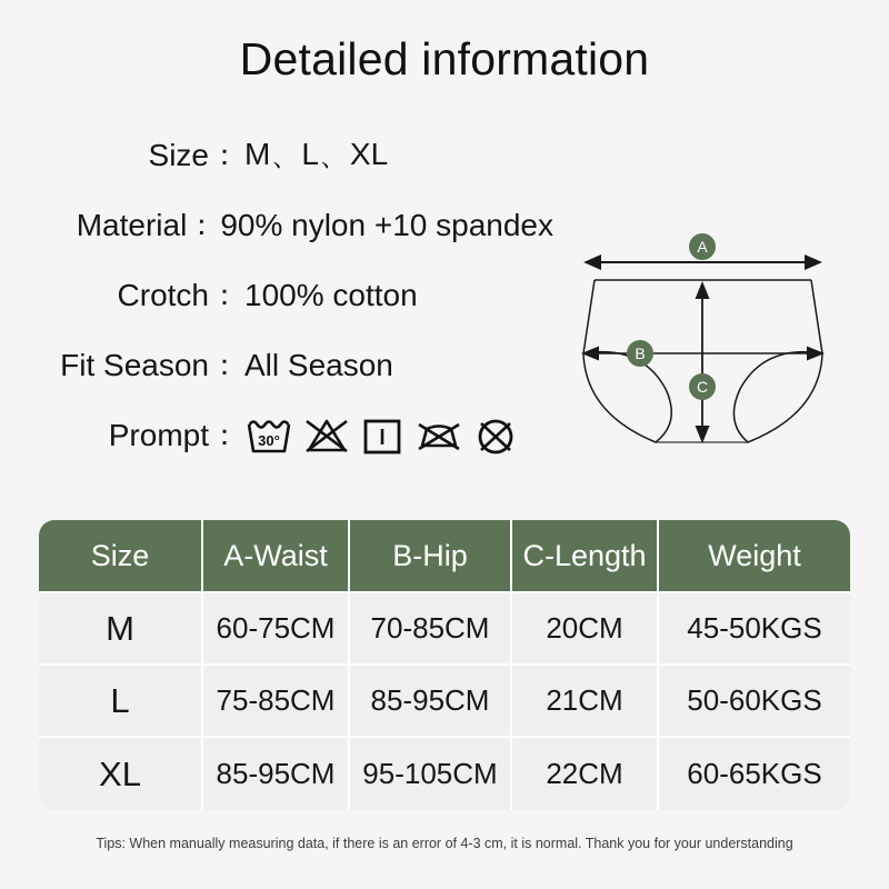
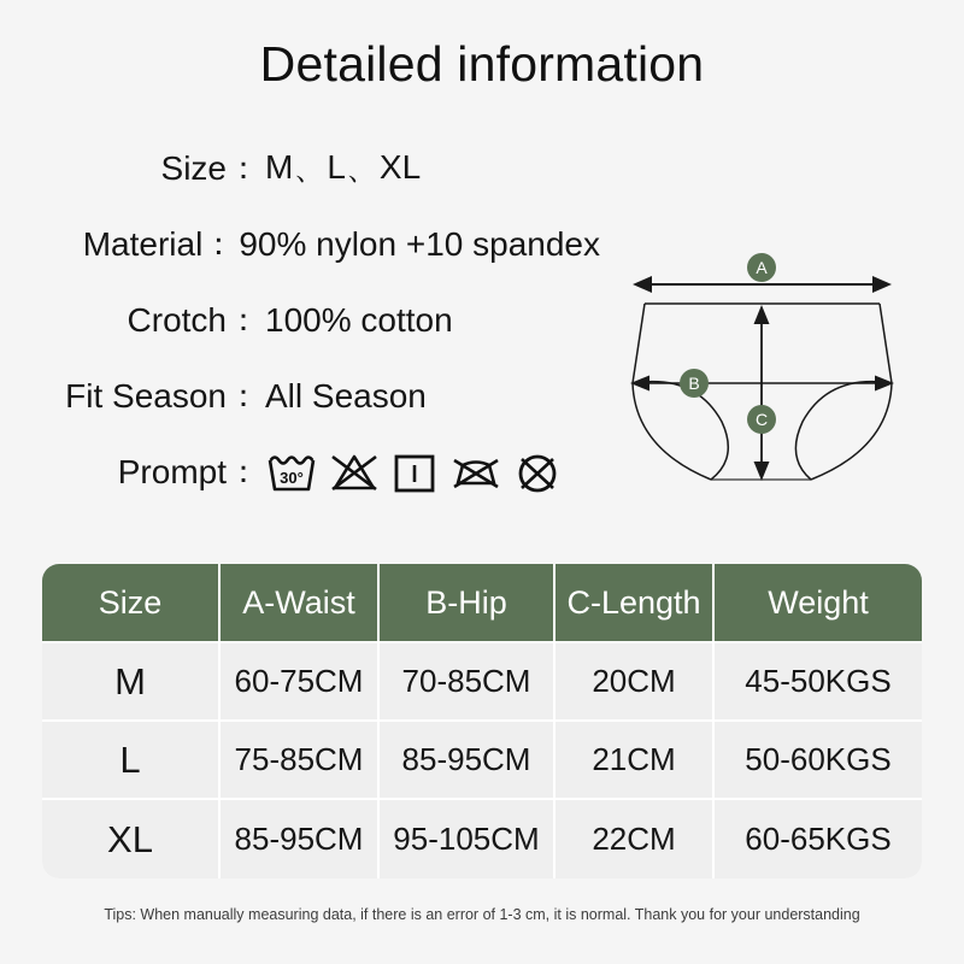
  Detailed information
  Size
  ：
  M、L、XL
  Material
  ：
  90% nylon +10 spandex
  Crotch
  ：
  100% cotton
  Fit Season
  ：
  All Season
  Prompt
  ：
  30°
  A
  B
  C
  Size
  A-Waist
  B-Hip
  C-Length
  Weight
  M
  60-75CM
  70-85CM
  20CM
  45-50KGS
  L
  75-85CM
  85-95CM
  21CM
  50-60KGS
  XL
  85-95CM
  95-105CM
  22CM
  60-65KGS
- Tips: When manually measuring data, if there is an error of 4-3 cm, it is normal. Thank you for your understanding
+ Tips: When manually measuring data, if there is an error of 1-3 cm, it is normal. Thank you for your understanding
